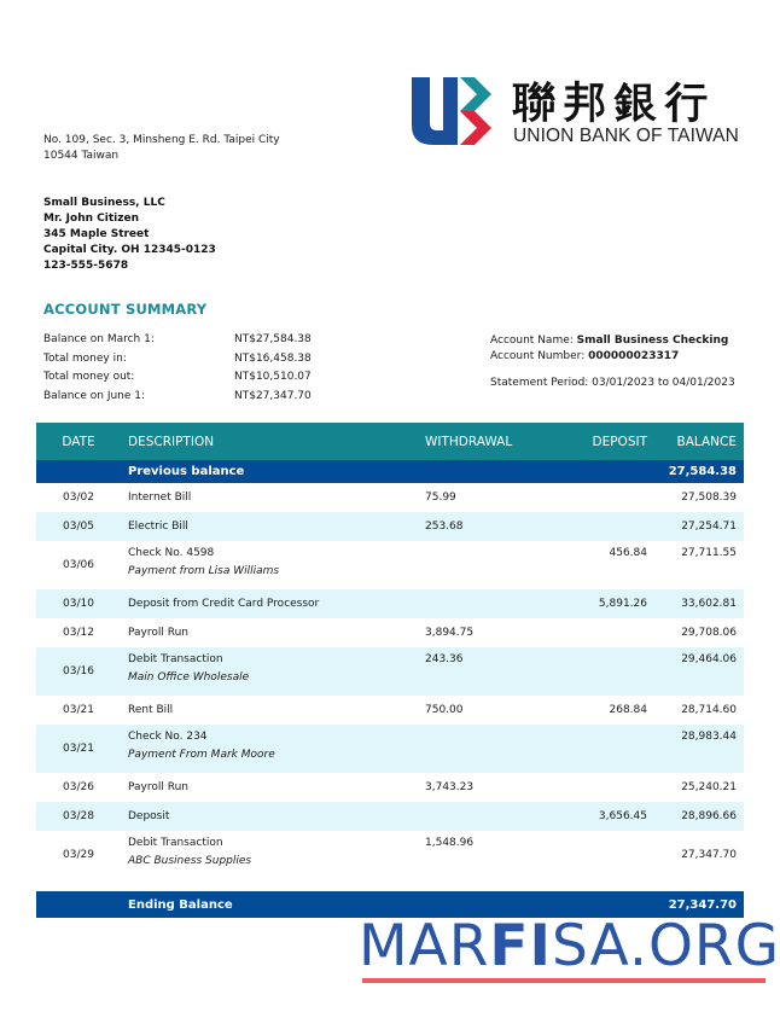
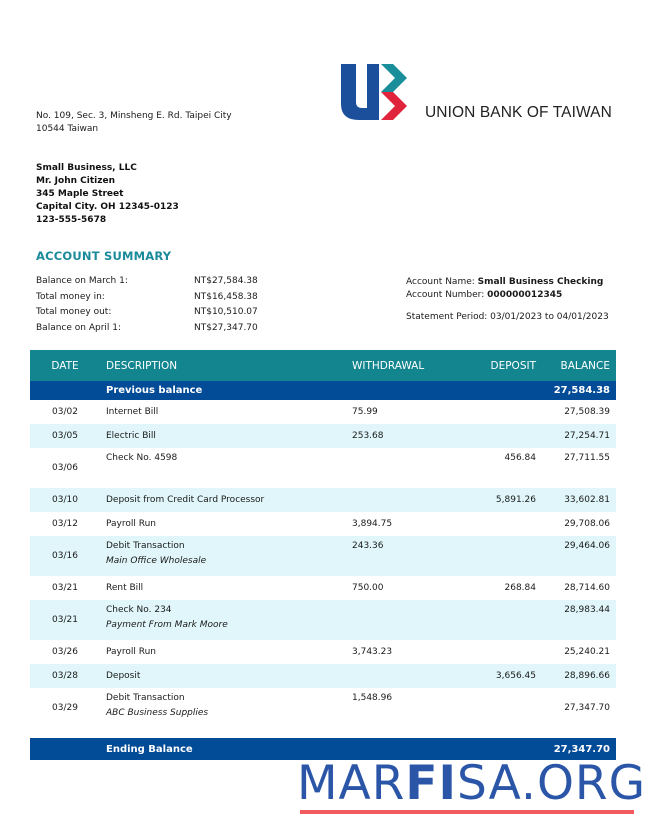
- 聯邦銀行
  UNION BANK OF TAIWAN
  No. 109, Sec. 3, Minsheng E. Rd. Taipei City
  10544 Taiwan
  Small Business, LLC
  Mr. John Citizen
  345 Maple Street
  Capital City. OH 12345-0123
  123-555-5678
  ACCOUNT SUMMARY
  Balance on March 1:
  NT$27,584.38
  Total money in:
  NT$16,458.38
  Total money out:
  NT$10,510.07
- Balance on June 1:
+ Balance on April 1:
  NT$27,347.70
  Account Name: Small Business Checking
- Account Number: 000000023317
+ Account Number: 000000012345
  Statement Period: 03/01/2023 to 04/01/2023
  DATE
  DESCRIPTION
  WITHDRAWAL
  DEPOSIT
  BALANCE
  Previous balance
  27,584.38
  03/02
  Internet Bill
  75.99
  27,508.39
  03/05
  Electric Bill
  253.68
  27,254.71
  03/06
  Check No. 4598
- Payment from Lisa Williams
  456.84
  27,711.55
  03/10
  Deposit from Credit Card Processor
  5,891.26
  33,602.81
  03/12
  Payroll Run
  3,894.75
  29,708.06
  03/16
  Debit Transaction
  Main Office Wholesale
  243.36
  29,464.06
  03/21
  Rent Bill
  750.00
  268.84
  28,714.60
  03/21
  Check No. 234
  Payment From Mark Moore
  28,983.44
  03/26
  Payroll Run
  3,743.23
  25,240.21
  03/28
  Deposit
  3,656.45
  28,896.66
  03/29
  Debit Transaction
  ABC Business Supplies
  1,548.96
  27,347.70
  Ending Balance
  27,347.70
  MARFISA.ORG
